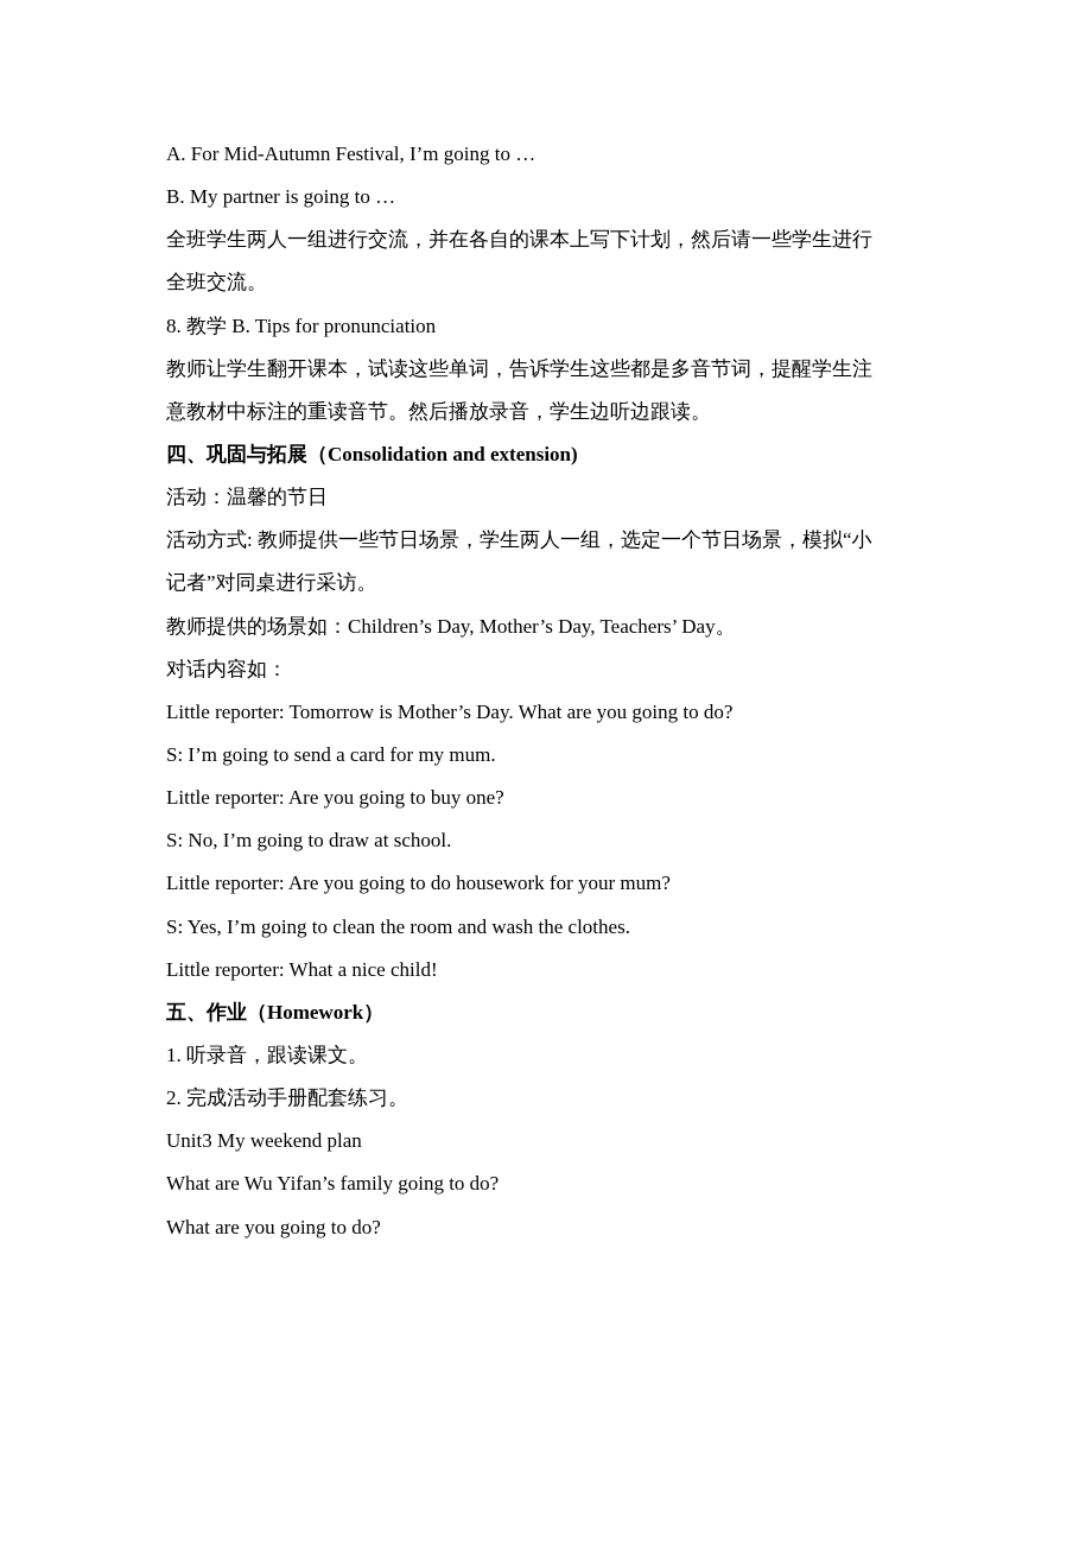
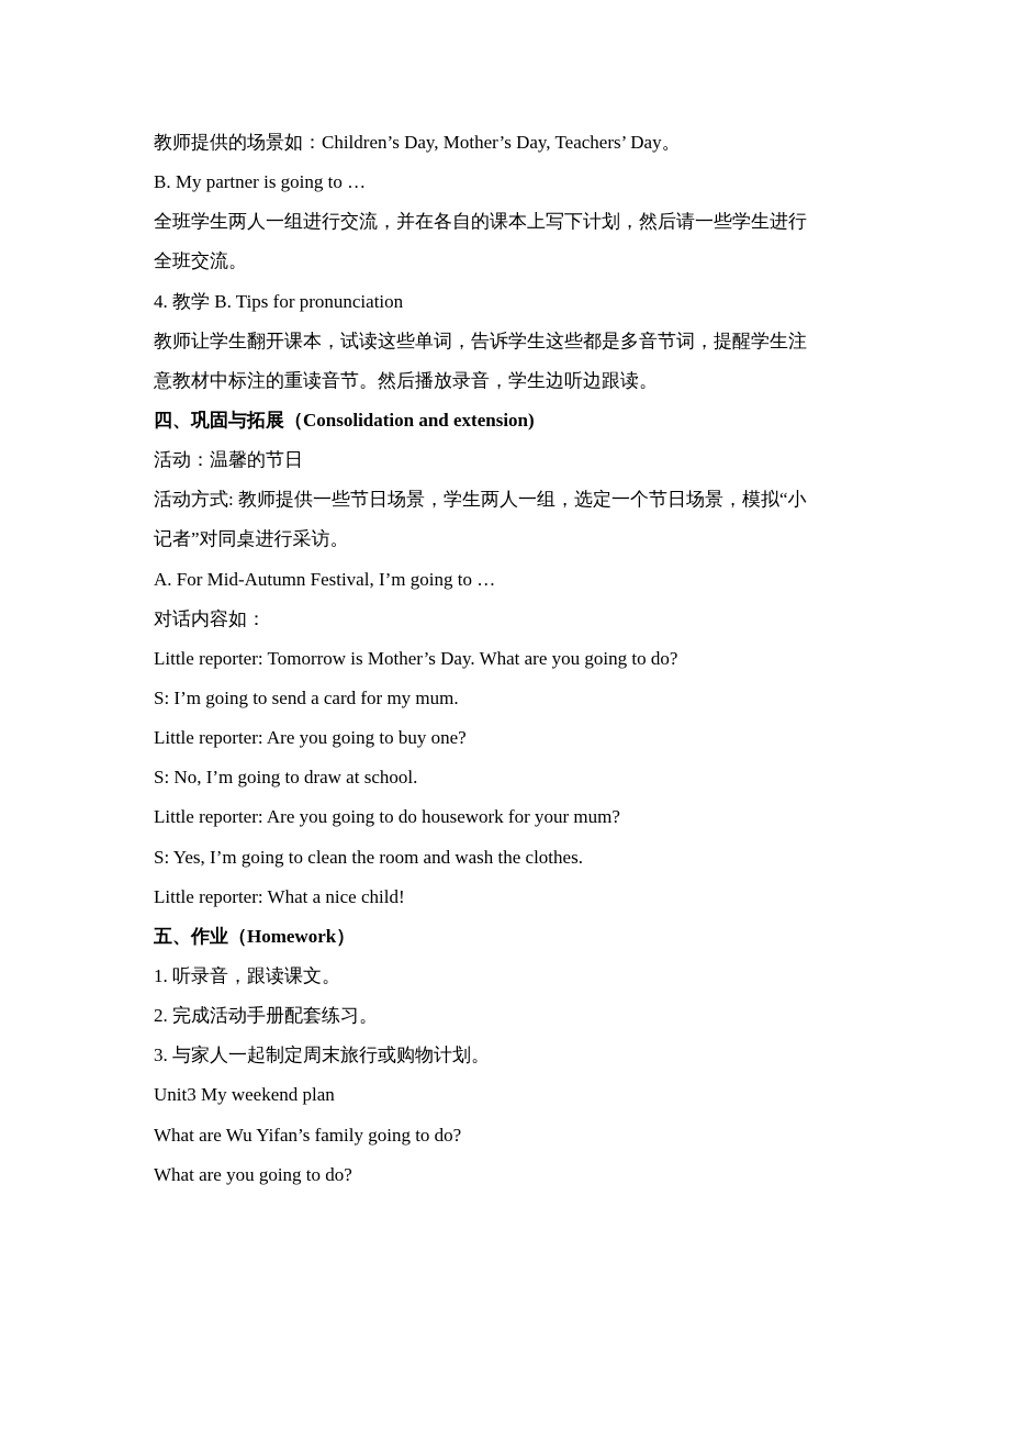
- A. For Mid-Autumn Festival, I’m going to …
+ 教师提供的场景如：Children’s Day, Mother’s Day, Teachers’ Day。
  B. My partner is going to …
  全班学生两人一组进行交流，并在各自的课本上写下计划，然后请一些学生进行
  全班交流。
- 8. 教学 B. Tips for pronunciation
+ 4. 教学 B. Tips for pronunciation
  教师让学生翻开课本，试读这些单词，告诉学生这些都是多音节词，提醒学生注
  意教材中标注的重读音节。然后播放录音，学生边听边跟读。
  四、巩固与拓展（Consolidation and extension)
  活动：温馨的节日
  活动方式: 教师提供一些节日场景，学生两人一组，选定一个节日场景，模拟“小
  记者”对同桌进行采访。
- 教师提供的场景如：Children’s Day, Mother’s Day, Teachers’ Day。
+ A. For Mid-Autumn Festival, I’m going to …
  对话内容如：
  Little reporter: Tomorrow is Mother’s Day. What are you going to do?
  S: I’m going to send a card for my mum.
  Little reporter: Are you going to buy one?
  S: No, I’m going to draw at school.
  Little reporter: Are you going to do housework for your mum?
  S: Yes, I’m going to clean the room and wash the clothes.
  Little reporter: What a nice child!
  五、作业（Homework）
  1. 听录音，跟读课文。
  2. 完成活动手册配套练习。
+ 3. 与家人一起制定周末旅行或购物计划。
  Unit3 My weekend plan
  What are Wu Yifan’s family going to do?
  What are you going to do?
